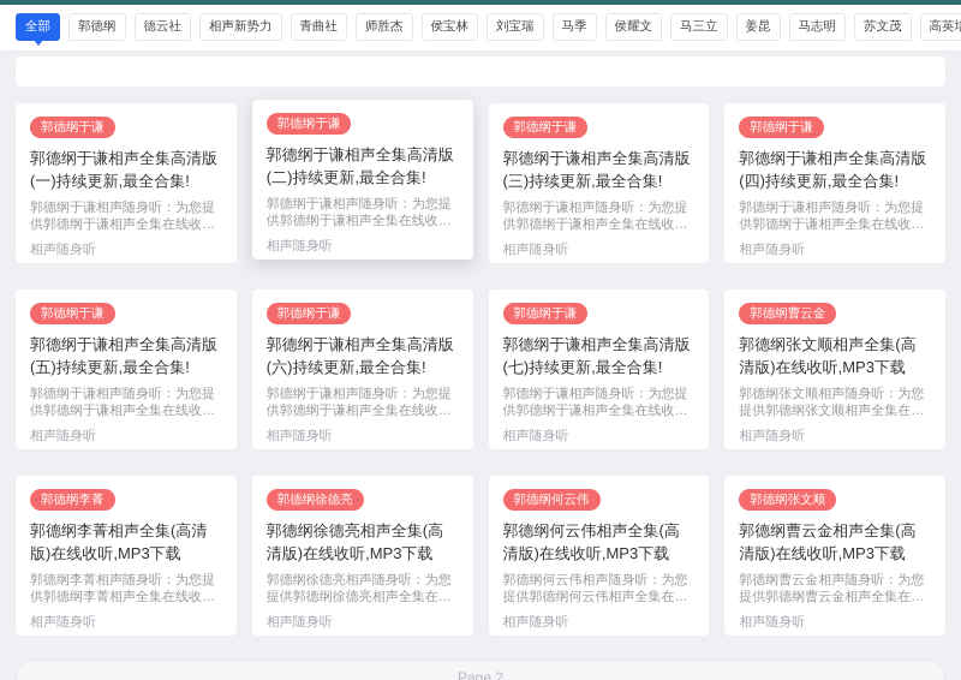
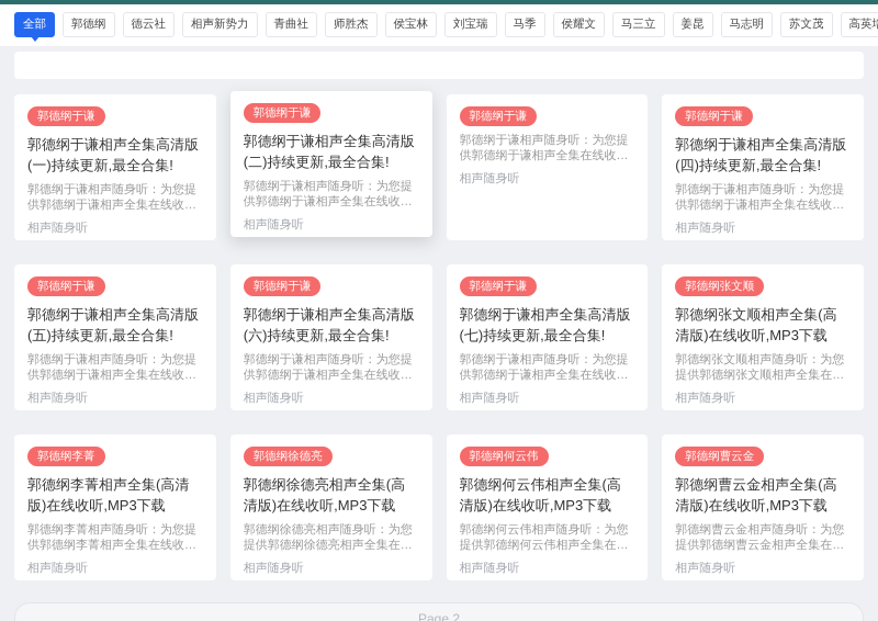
  全部
  郭德纲
  德云社
  相声新势力
  青曲社
  师胜杰
  侯宝林
  刘宝瑞
  马季
  侯耀文
  马三立
  姜昆
  马志明
  苏文茂
  郭德纲于谦
  郭德纲于谦相声全集高清版(一)持续更新,最全合集!
  郭德纲于谦相声随身听：为您提供郭德纲于谦相声全集在线收
  相声随身听
  郭德纲于谦
  郭德纲于谦相声全集高清版(二)持续更新,最全合集!
  郭德纲于谦相声随身听：为您提供郭德纲于谦相声全集在线收
  相声随身听
  郭德纲于谦
- 郭德纲于谦相声全集高清版(三)持续更新,最全合集!
  郭德纲于谦相声随身听：为您提供郭德纲于谦相声全集在线收
  相声随身听
  郭德纲于谦
  郭德纲于谦相声全集高清版(四)持续更新,最全合集!
  郭德纲于谦相声随身听：为您提供郭德纲于谦相声全集在线收
  相声随身听
  郭德纲于谦
  郭德纲于谦相声全集高清版(五)持续更新,最全合集!
  郭德纲于谦相声随身听：为您提供郭德纲于谦相声全集在线收
  相声随身听
  郭德纲于谦
  郭德纲于谦相声全集高清版(六)持续更新,最全合集!
  郭德纲于谦相声随身听：为您提供郭德纲于谦相声全集在线收
  相声随身听
  郭德纲于谦
  郭德纲于谦相声全集高清版(七)持续更新,最全合集!
  郭德纲于谦相声随身听：为您提供郭德纲于谦相声全集在线收
  相声随身听
- 郭德纲曹云金
+ 郭德纲张文顺
  郭德纲张文顺相声全集(高清版)在线收听,MP3下载
  郭德纲张文顺相声随身听：为您提供郭德纲张文顺相声全集在线
  相声随身听
  郭德纲李菁
  郭德纲李菁相声全集(高清版)在线收听,MP3下载
  郭德纲李菁相声随身听：为您提供郭德纲李菁相声全集在线收
  相声随身听
  郭德纲徐德亮
  郭德纲徐德亮相声全集(高清版)在线收听,MP3下载
  郭德纲徐德亮相声随身听：为您提供郭德纲徐德亮相声全集在线
  相声随身听
  郭德纲何云伟
  郭德纲何云伟相声全集(高清版)在线收听,MP3下载
  郭德纲何云伟相声随身听：为您提供郭德纲何云伟相声全集在线
  相声随身听
- 郭德纲张文顺
+ 郭德纲曹云金
  郭德纲曹云金相声全集(高清版)在线收听,MP3下载
  郭德纲曹云金相声随身听：为您提供郭德纲曹云金相声全集在线
  相声随身听
  Page 2
